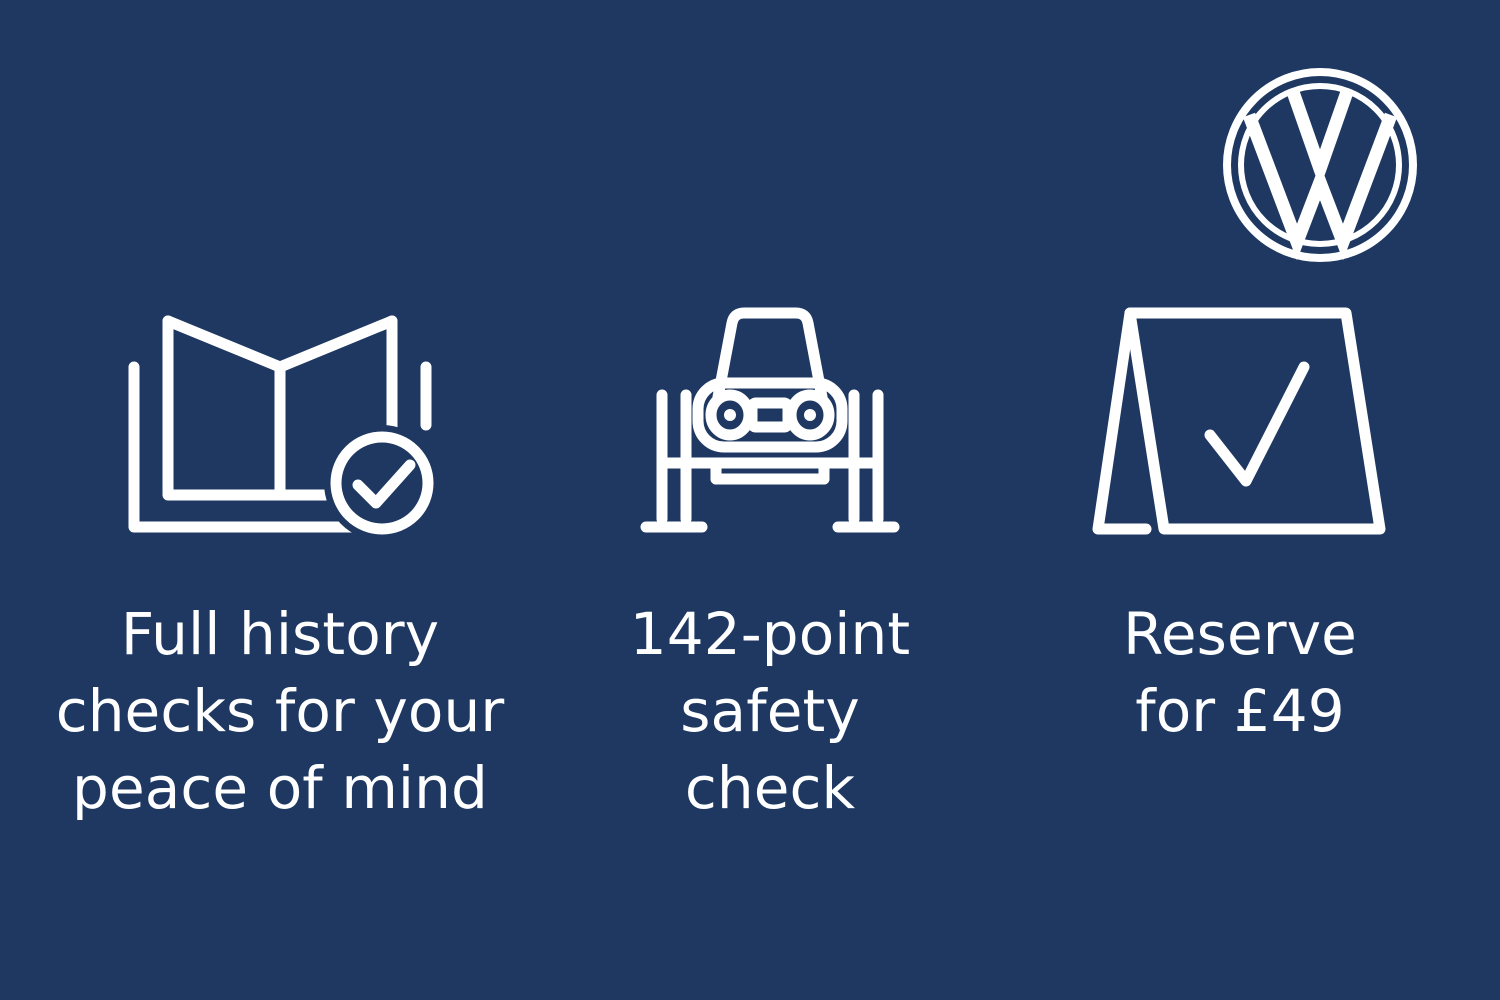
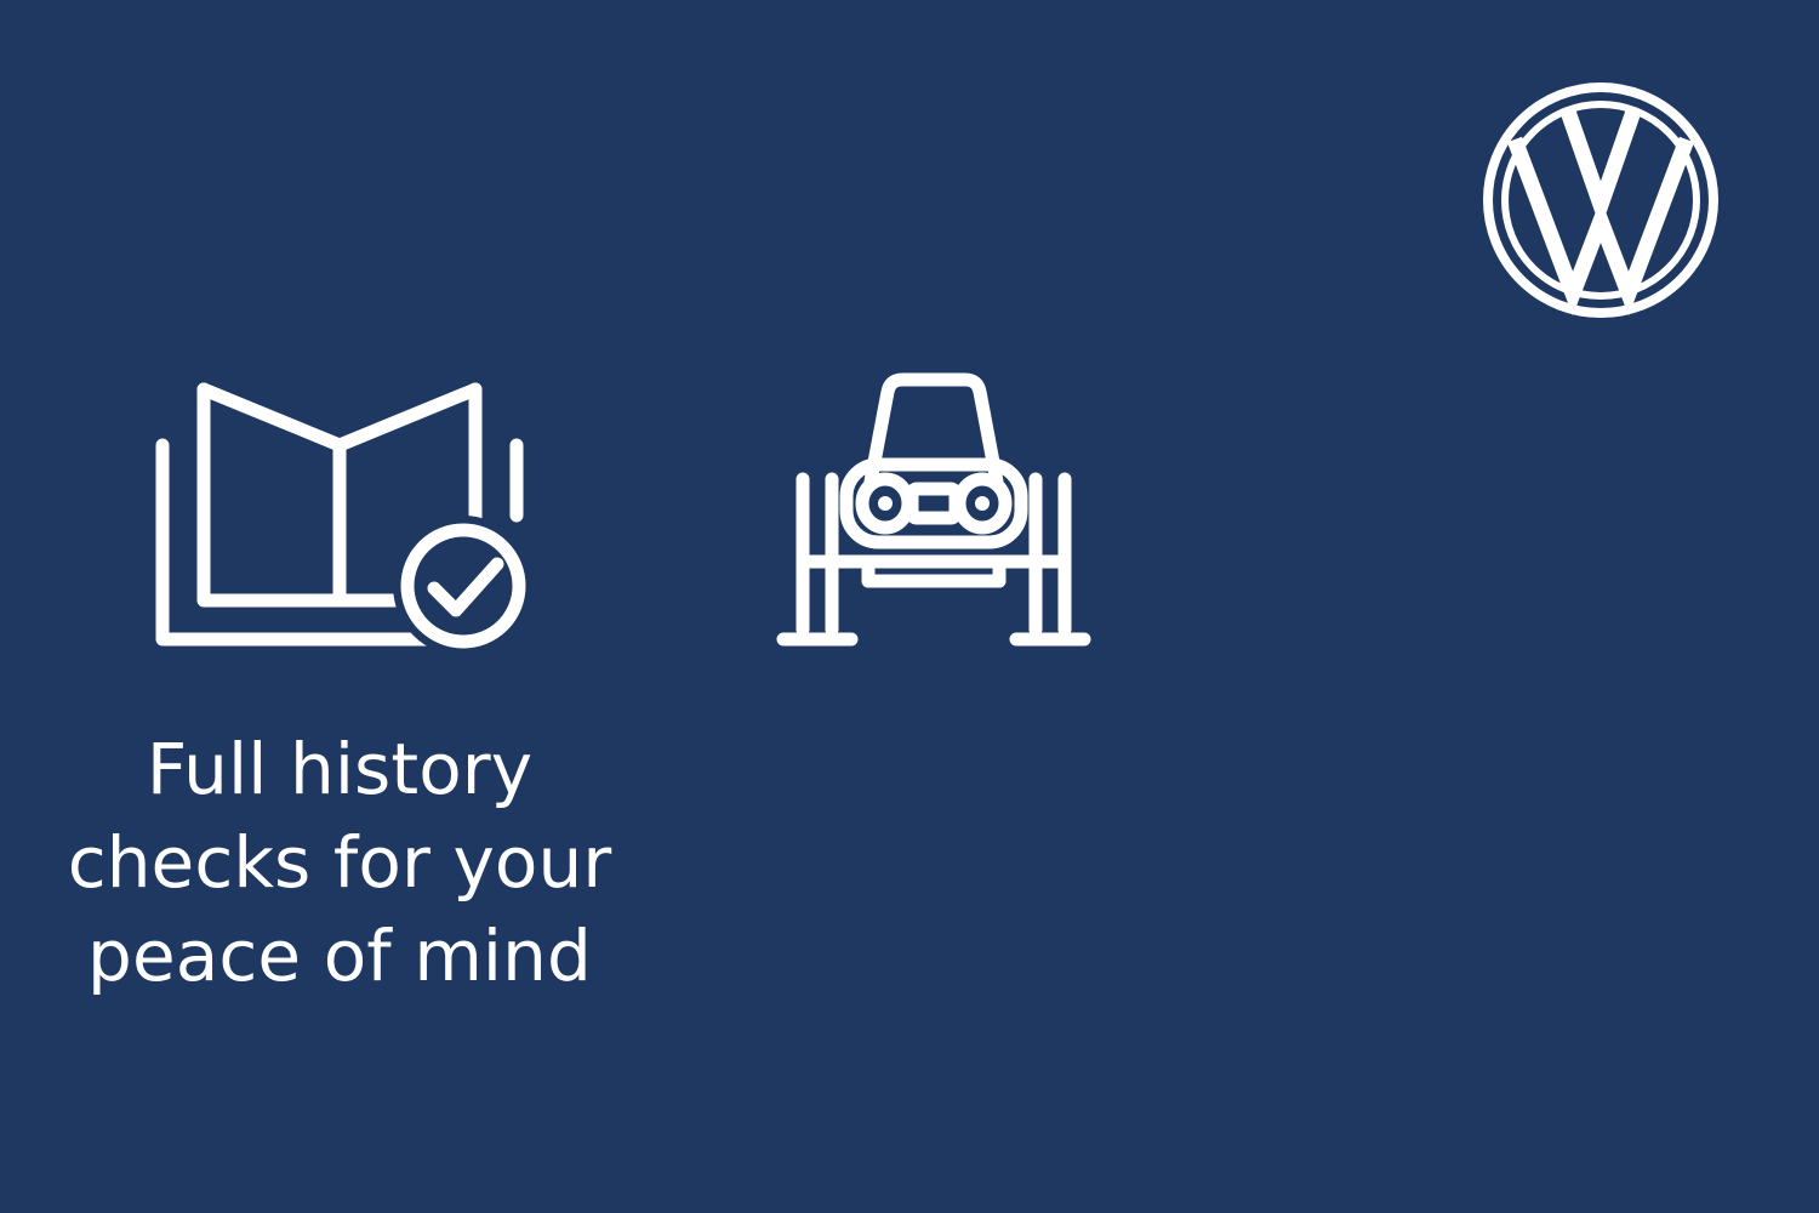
  Full history
  checks for your
  peace of mind
- 142-point
- safety
- check
- Reserve
- for £49
